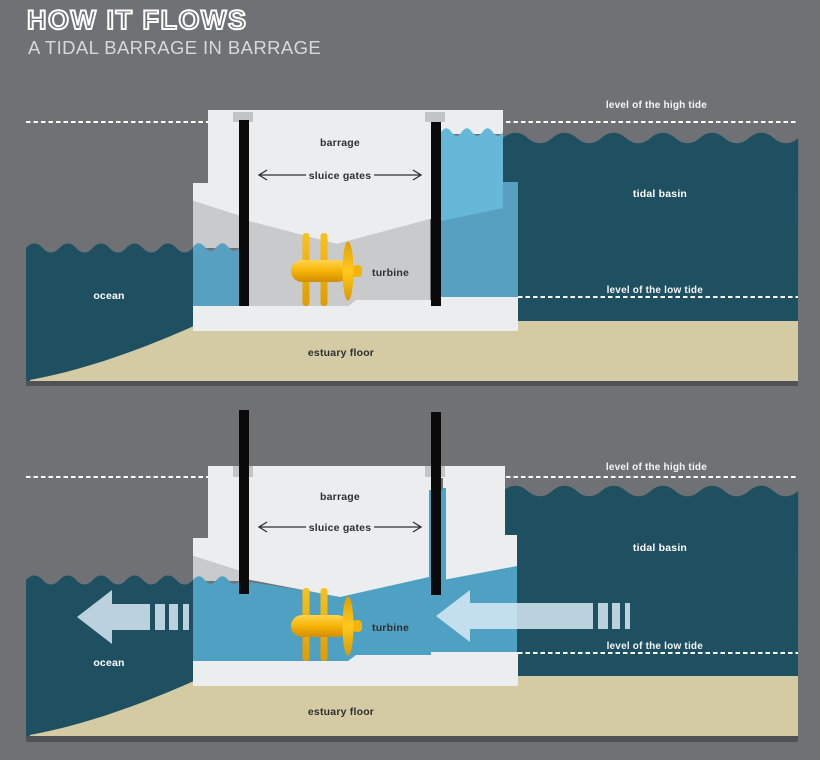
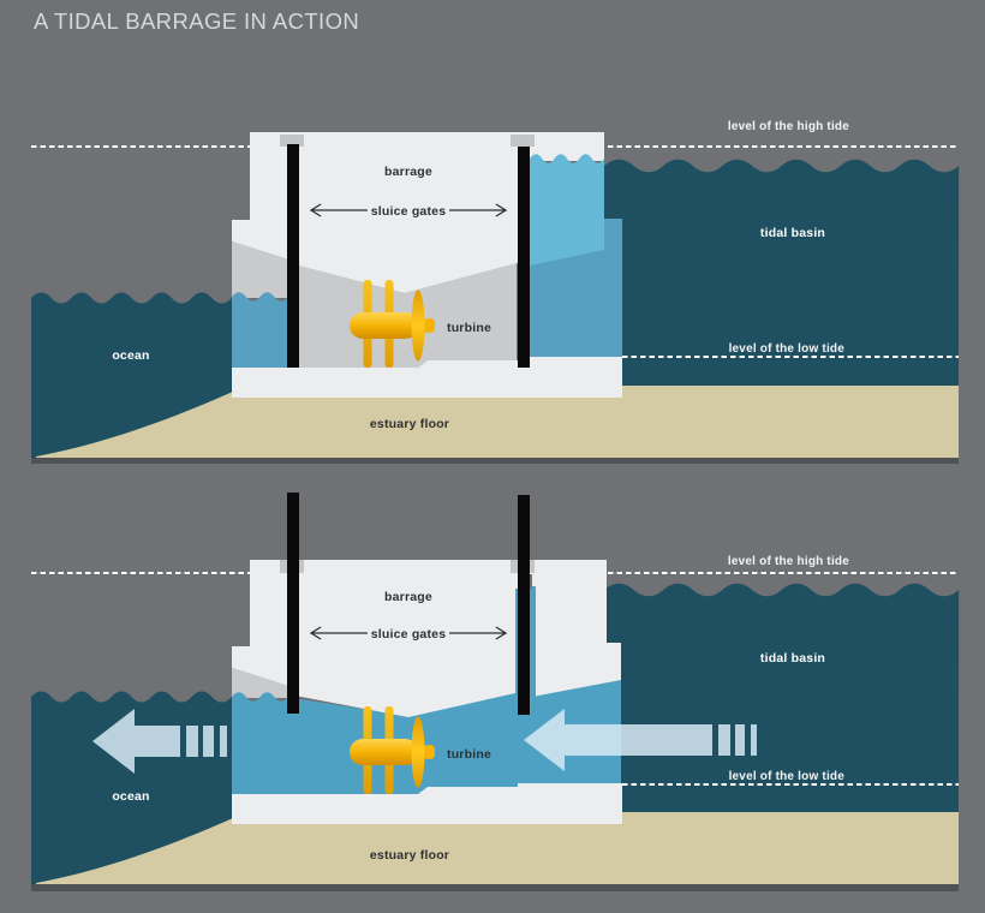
- HOW IT FLOWS
- A TIDAL BARRAGE IN BARRAGE
+ A TIDAL BARRAGE IN ACTION
  level of the high tide
  level of the low tide
  tidal basin
  ocean
  barrage
  sluice gates
  turbine
  estuary floor
  level of the high tide
  level of the low tide
  tidal basin
  ocean
  barrage
  sluice gates
  turbine
  estuary floor
